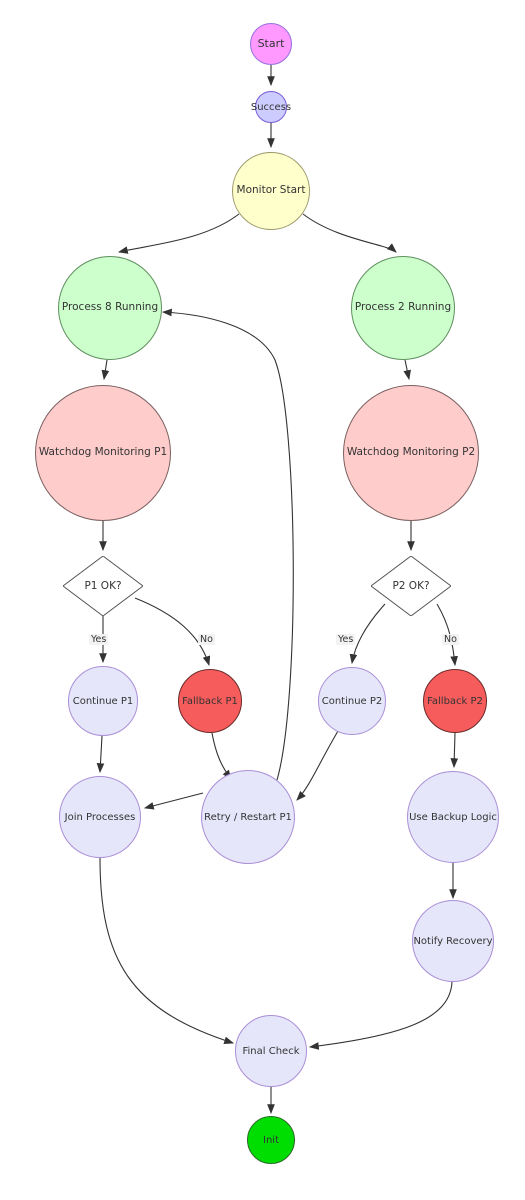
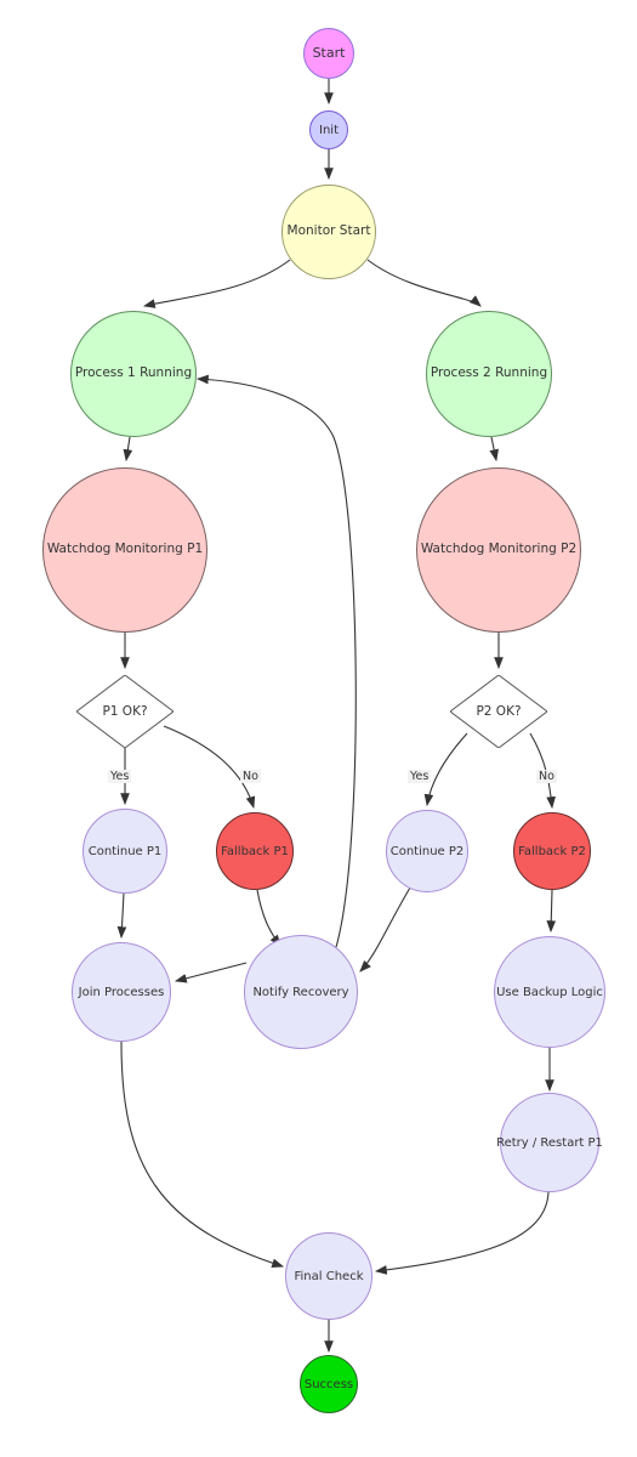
  Start
- Success
+ Init
  Monitor Start
- Process 8 Running
+ Process 1 Running
  Process 2 Running
  Watchdog Monitoring P1
  Watchdog Monitoring P2
  P1 OK?
  P2 OK?
  Continue P1
  Fallback P1
  Continue P2
  Fallback P2
  Join Processes
- Retry / Restart P1
+ Notify Recovery
  Use Backup Logic
- Notify Recovery
+ Retry / Restart P1
  Final Check
- Init
+ Success
  Yes
  No
  Yes
  No
